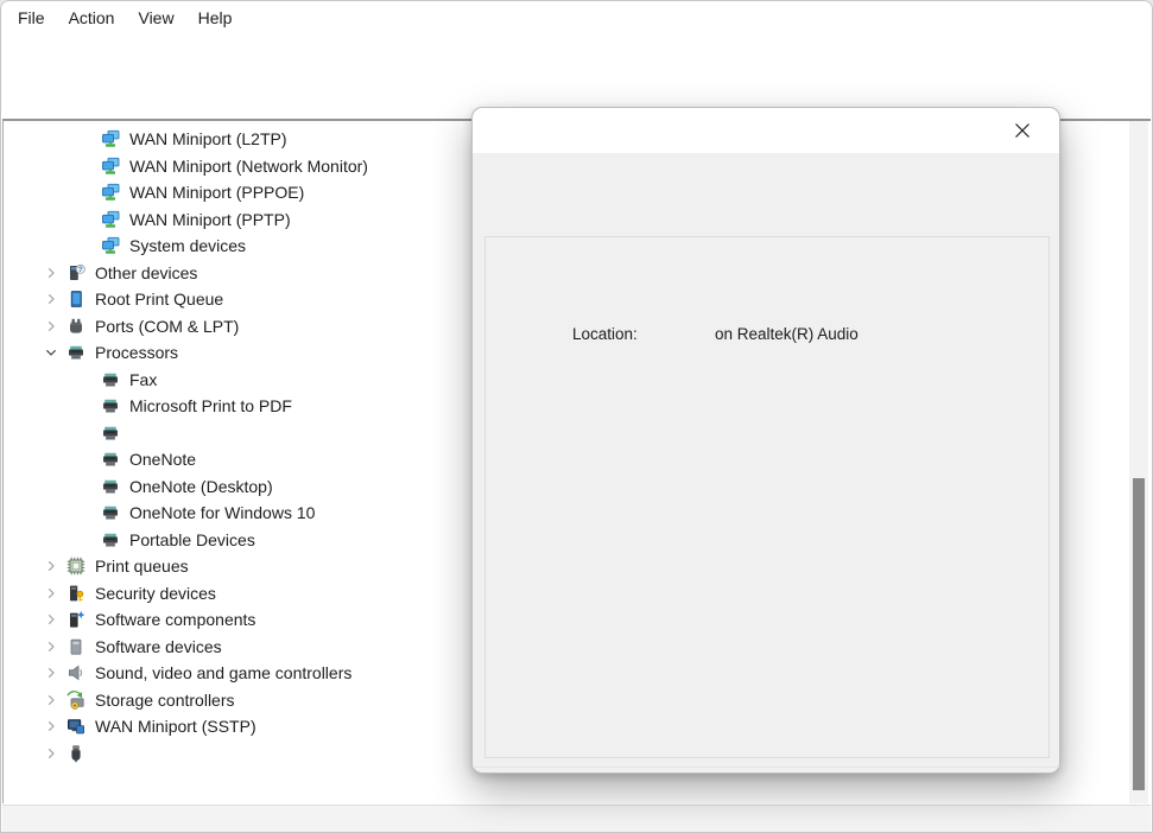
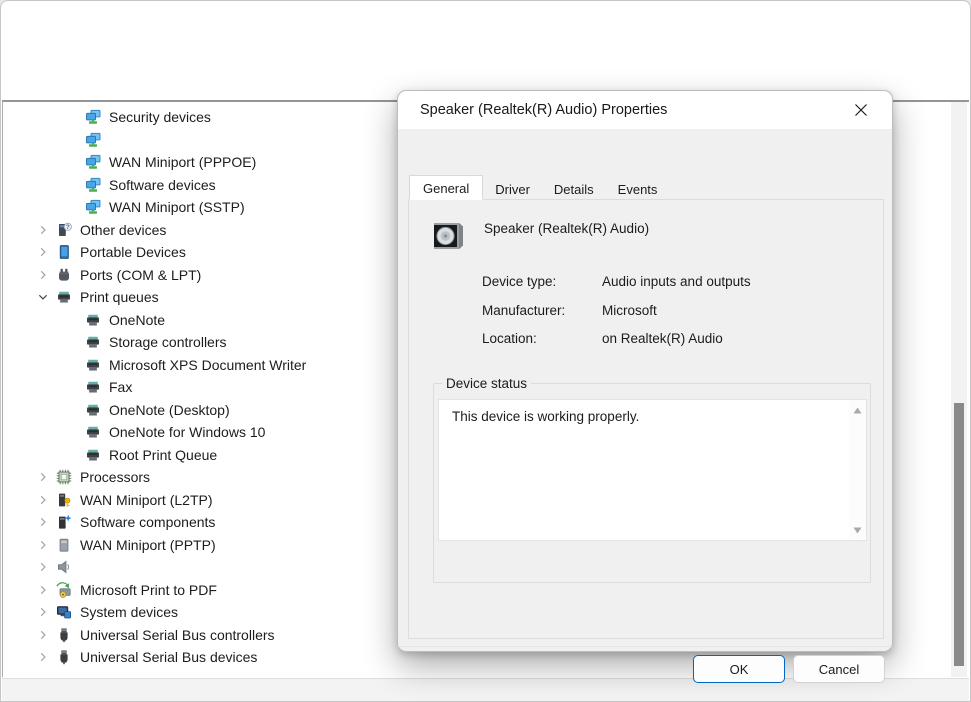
- File
- Action
- View
- Help
- WAN Miniport (L2TP)
+ Security devices
- WAN Miniport (Network Monitor)
  WAN Miniport (PPPOE)
- WAN Miniport (PPTP)
+ Software devices
- System devices
+ WAN Miniport (SSTP)
  Other devices
- Root Print Queue
+ Portable Devices
  Ports (COM & LPT)
- Processors
+ Print queues
- Fax
+ OneNote
- Microsoft Print to PDF
+ Storage controllers
+ Microsoft XPS Document Writer
- OneNote
+ Fax
  OneNote (Desktop)
  OneNote for Windows 10
- Portable Devices
+ Root Print Queue
- Print queues
+ Processors
- Security devices
+ WAN Miniport (L2TP)
  Software components
- Software devices
+ WAN Miniport (PPTP)
- Sound, video and game controllers
- Storage controllers
+ Microsoft Print to PDF
- WAN Miniport (SSTP)
+ System devices
+ Universal Serial Bus controllers
+ Universal Serial Bus devices
+ Speaker (Realtek(R) Audio) Properties
+ General
+ Driver
+ Details
+ Events
+ Speaker (Realtek(R) Audio)
+ Device type:
+ Audio inputs and outputs
+ Manufacturer:
+ Microsoft
  Location:
  on Realtek(R) Audio
+ Device status
+ This device is working properly.
+ OK
+ Cancel
